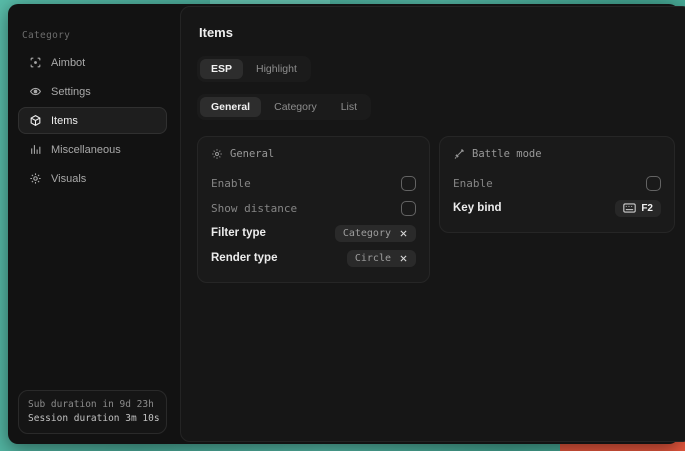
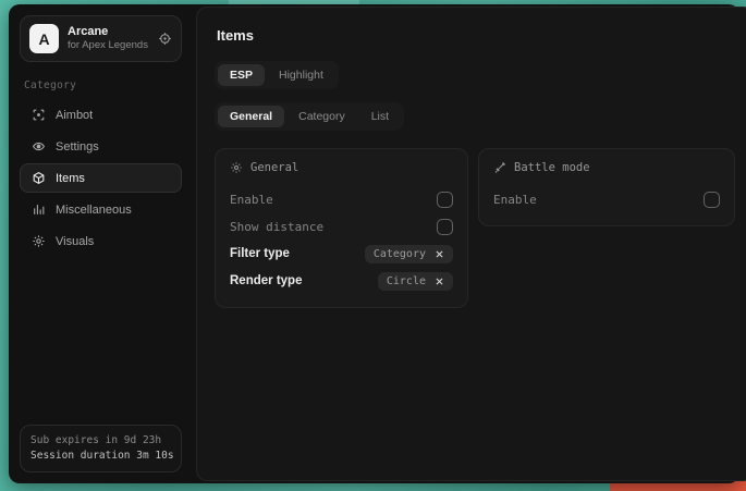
+ A
+ Arcane
+ for Apex Legends
  Category
  Aimbot
  Settings
  Items
  Miscellaneous
  Visuals
- Sub duration in 9d 23h
+ Sub expires in 9d 23h
  Session duration 3m 10s
  Items
  ESP
  Highlight
  General
  Category
  List
  General
  Enable
  Show distance
  Filter type
  Category
  Render type
  Circle
  Battle mode
  Enable
- Key bind
- F2
